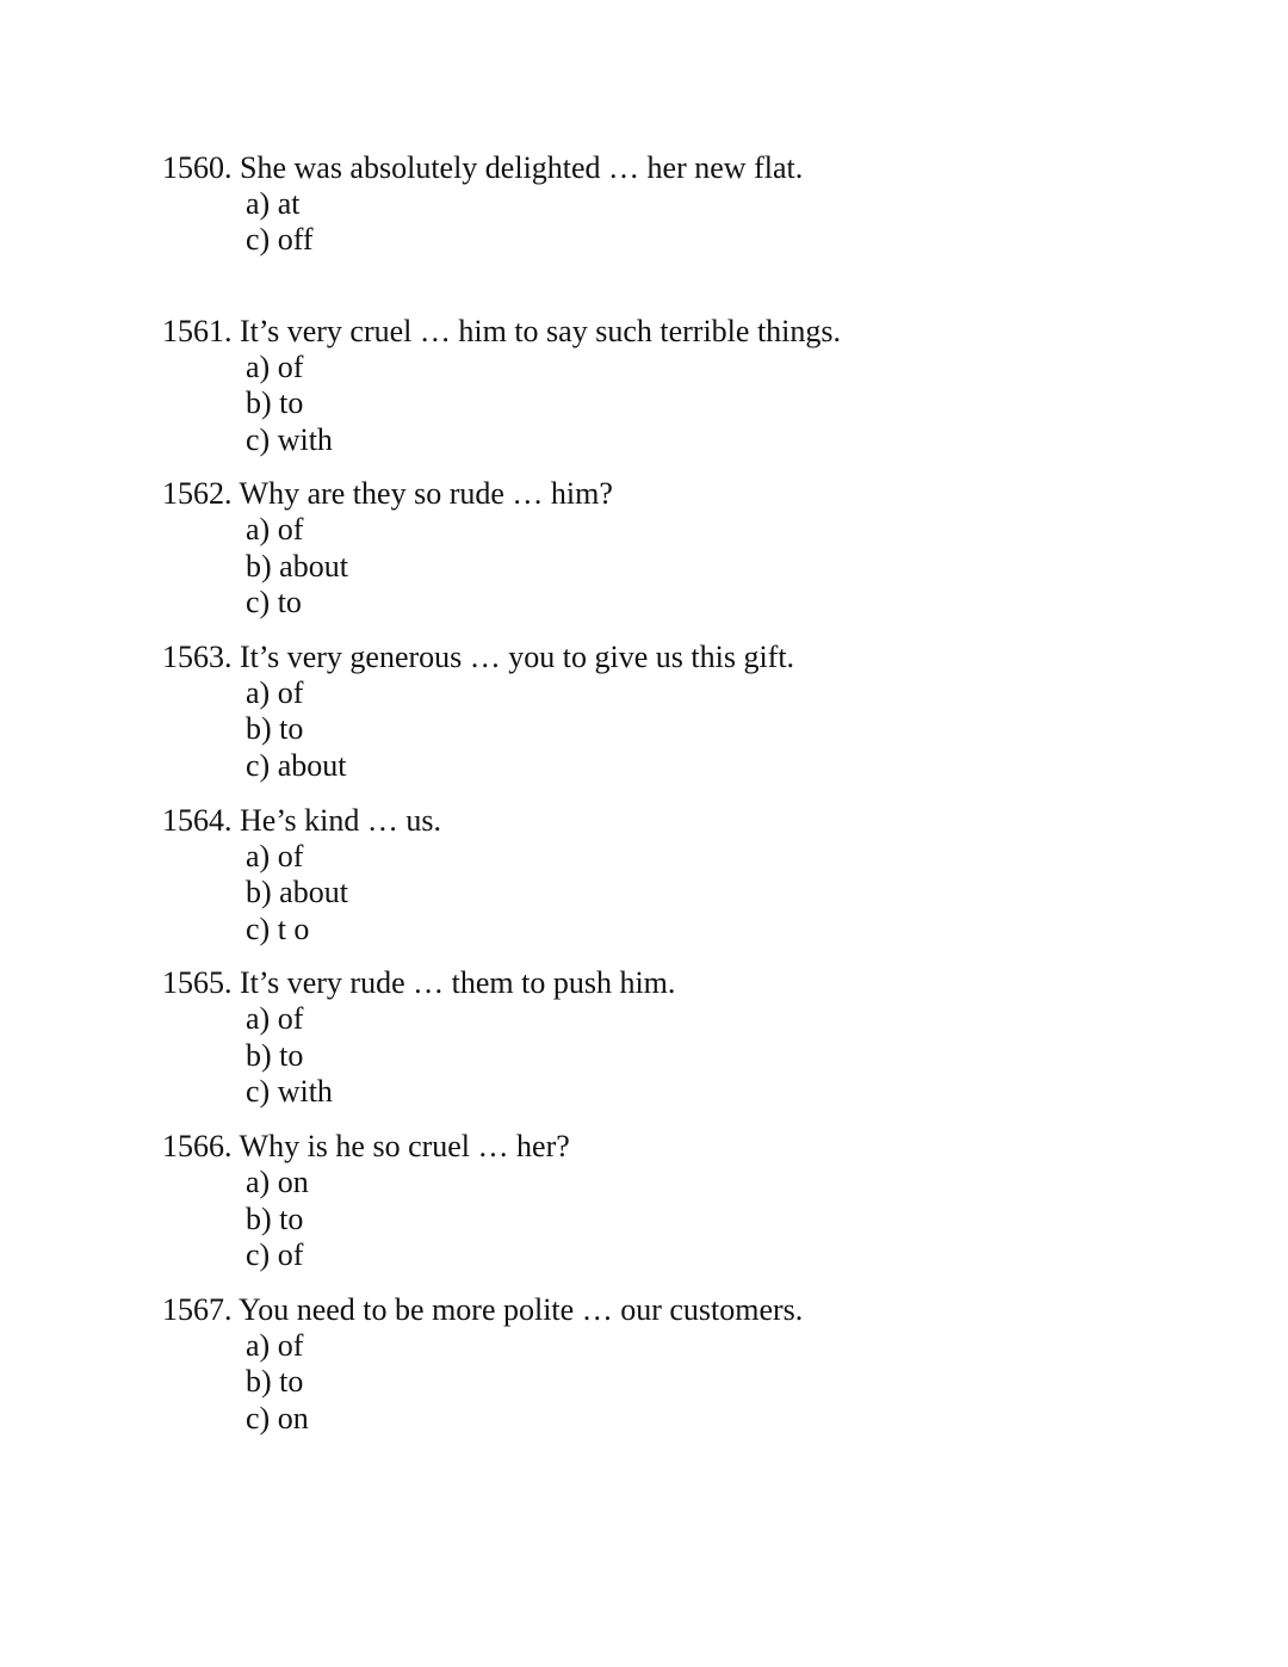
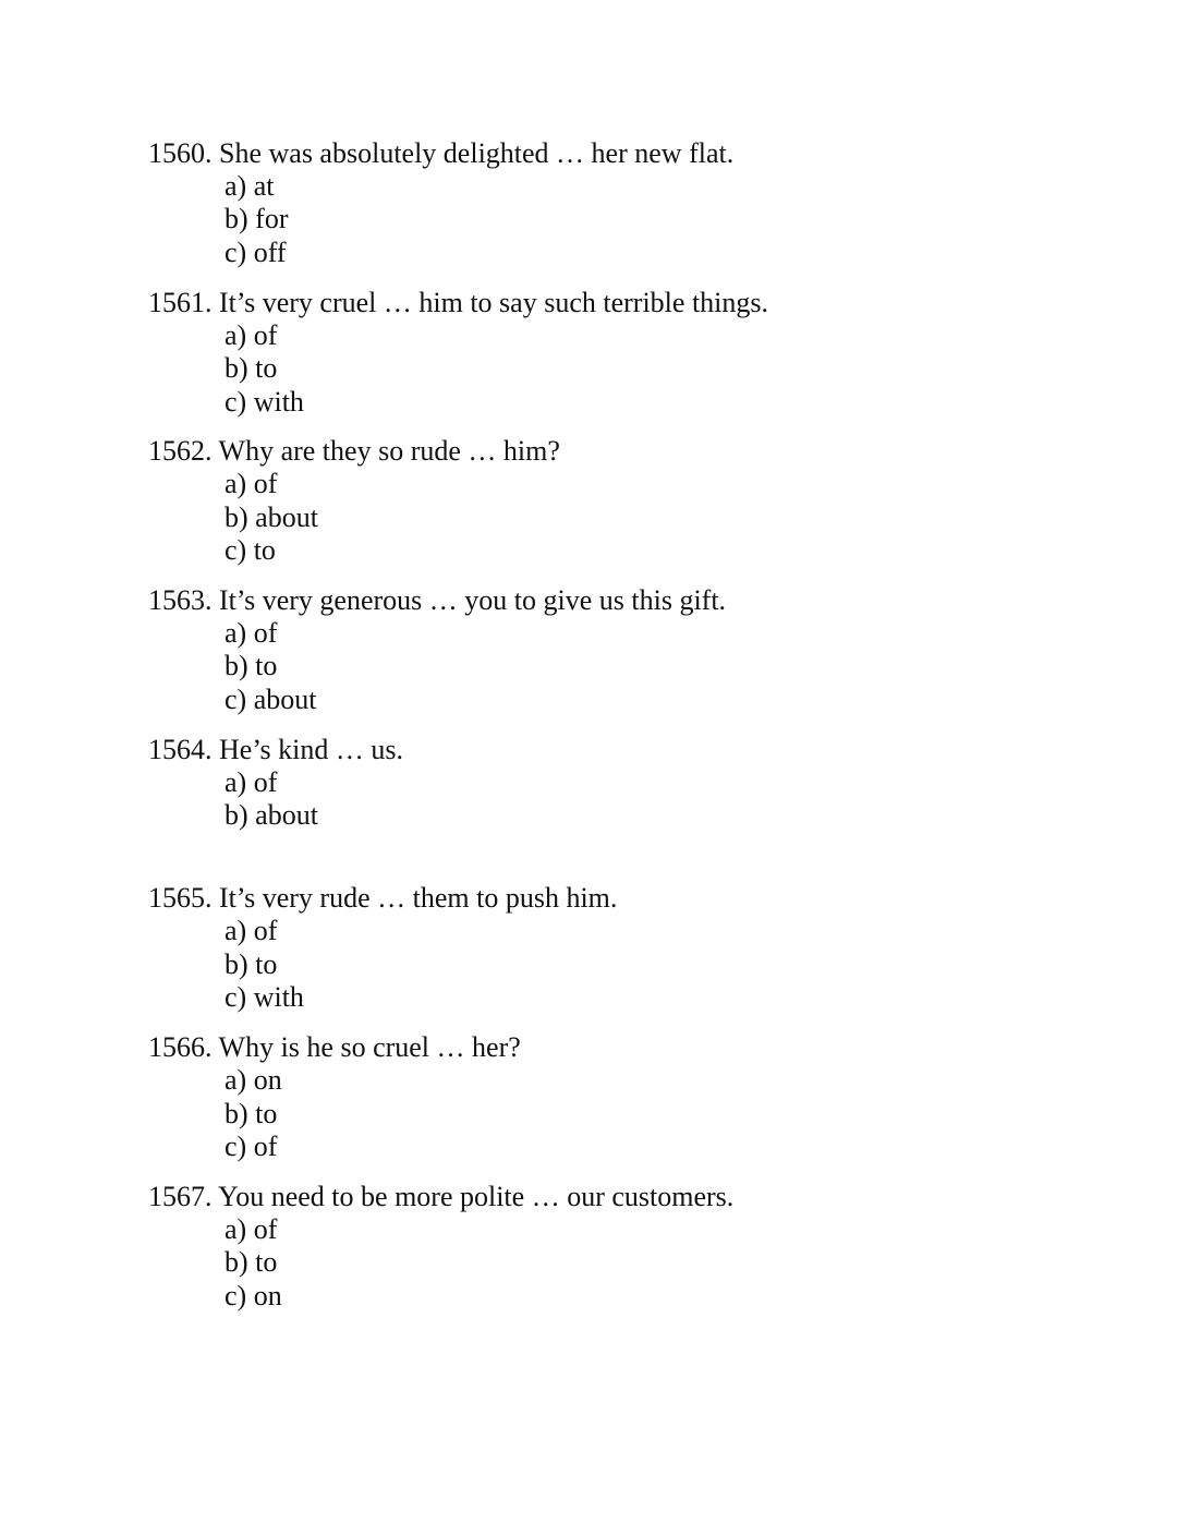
  1560. She was absolutely delighted … her new flat.
  a) at
+ b) for
  c) off
  1561. It’s very cruel … him to say such terrible things.
  a) of
  b) to
  c) with
  1562. Why are they so rude … him?
  a) of
  b) about
  c) to
  1563. It’s very generous … you to give us this gift.
  a) of
  b) to
  c) about
  1564. He’s kind … us.
  a) of
  b) about
- c) t o
  1565. It’s very rude … them to push him.
  a) of
  b) to
  c) with
  1566. Why is he so cruel … her?
  a) on
  b) to
  c) of
  1567. You need to be more polite … our customers.
  a) of
  b) to
  c) on
